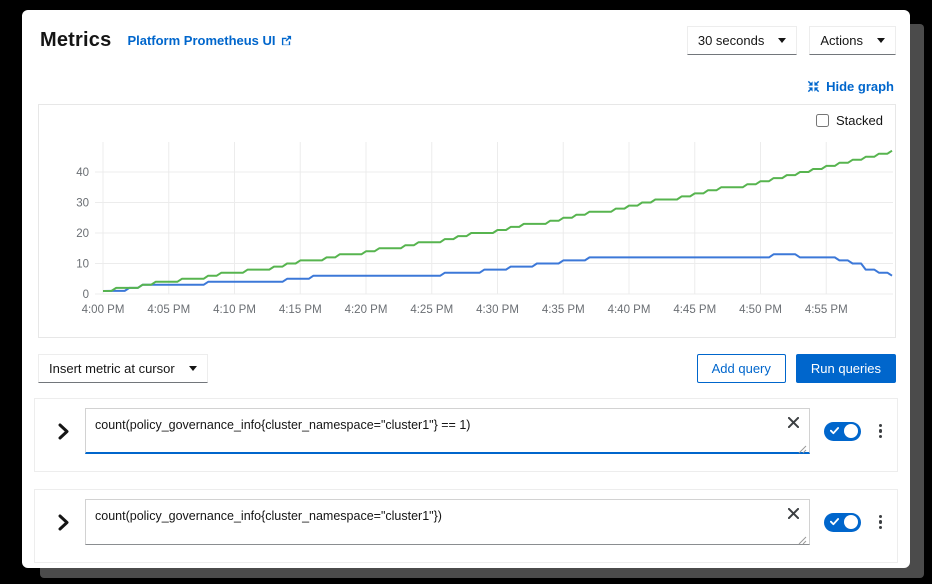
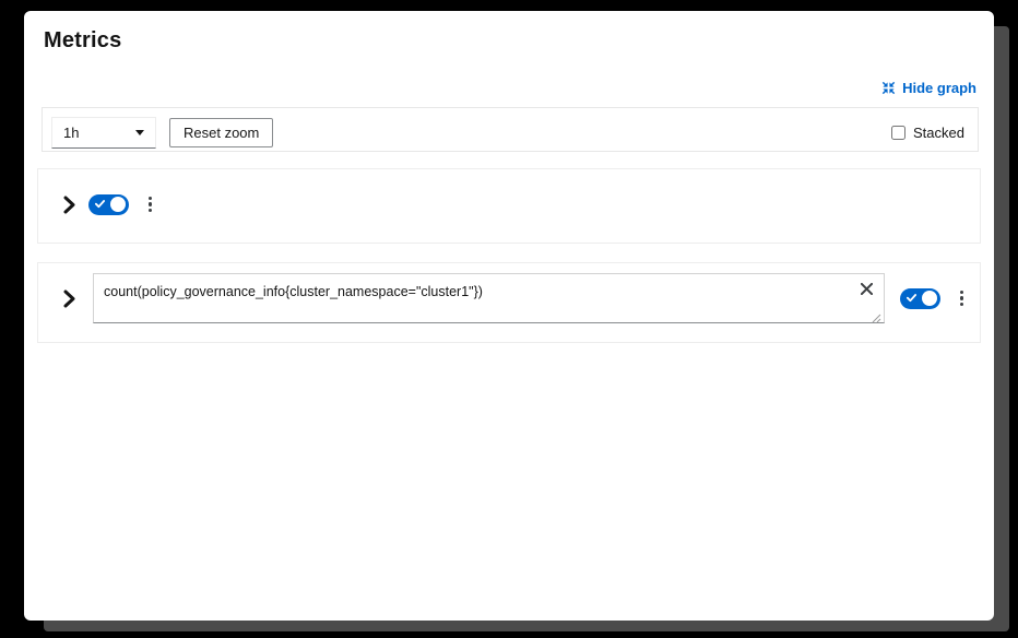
  Metrics
- Platform Prometheus UI
- 30 seconds
- Actions
  Hide graph
+ 1h
+ Reset zoom
  Stacked
- 4:00 PM
- 4:05 PM
- 4:10 PM
- 4:15 PM
- 4:20 PM
- 4:25 PM
- 4:30 PM
- 4:35 PM
- 4:40 PM
- 4:45 PM
- 4:50 PM
- 4:55 PM
- 0
- 10
- 20
- 30
- 40
- Insert metric at cursor
- Add query
- Run queries
- count(policy_governance_info{cluster_namespace="cluster1"} == 1)
  count(policy_governance_info{cluster_namespace="cluster1"})
